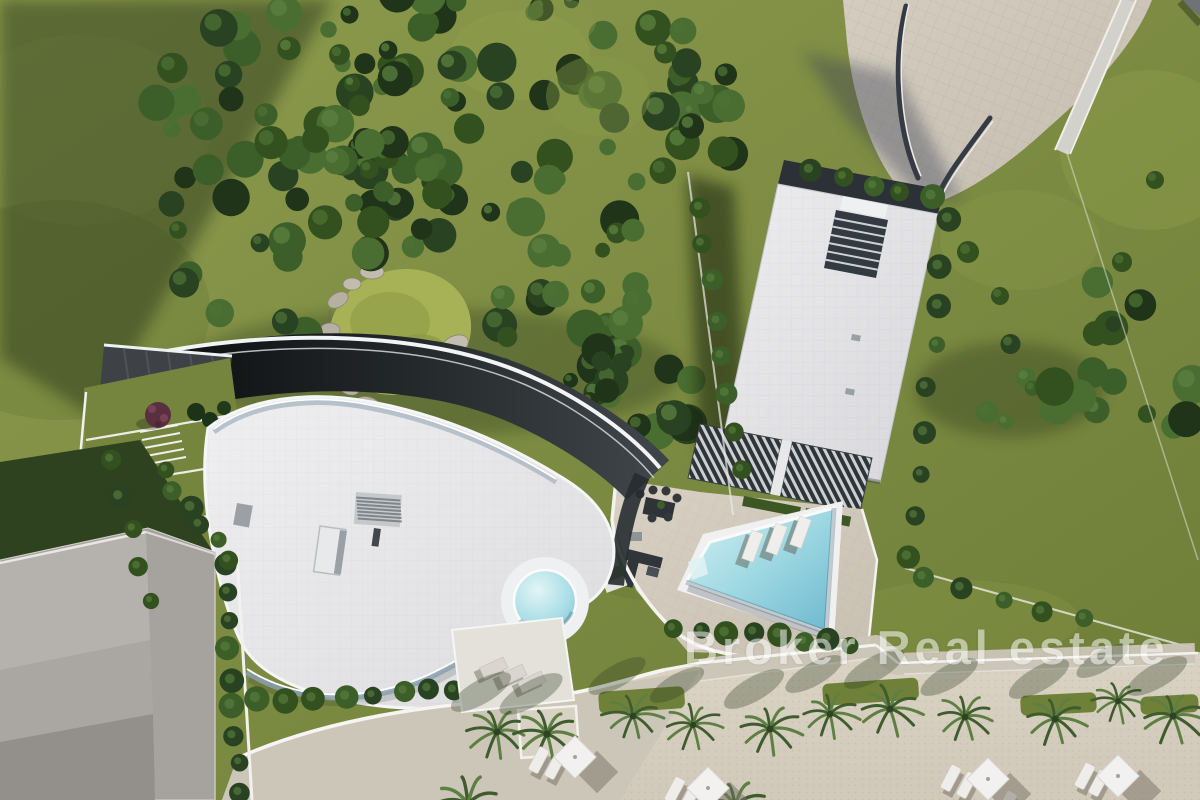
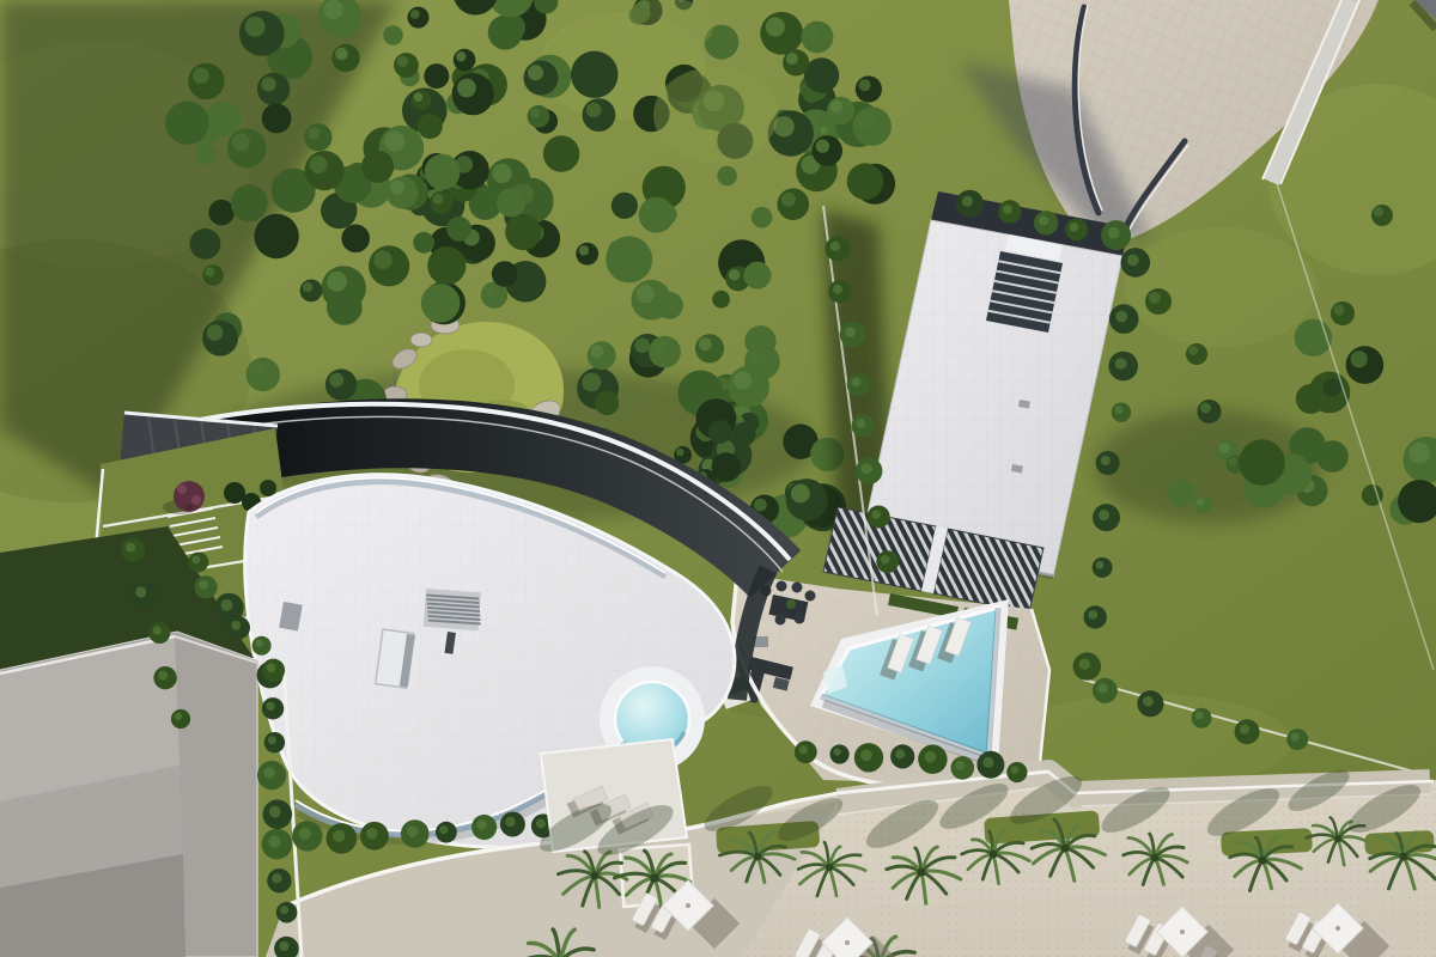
- Broker Real estate
